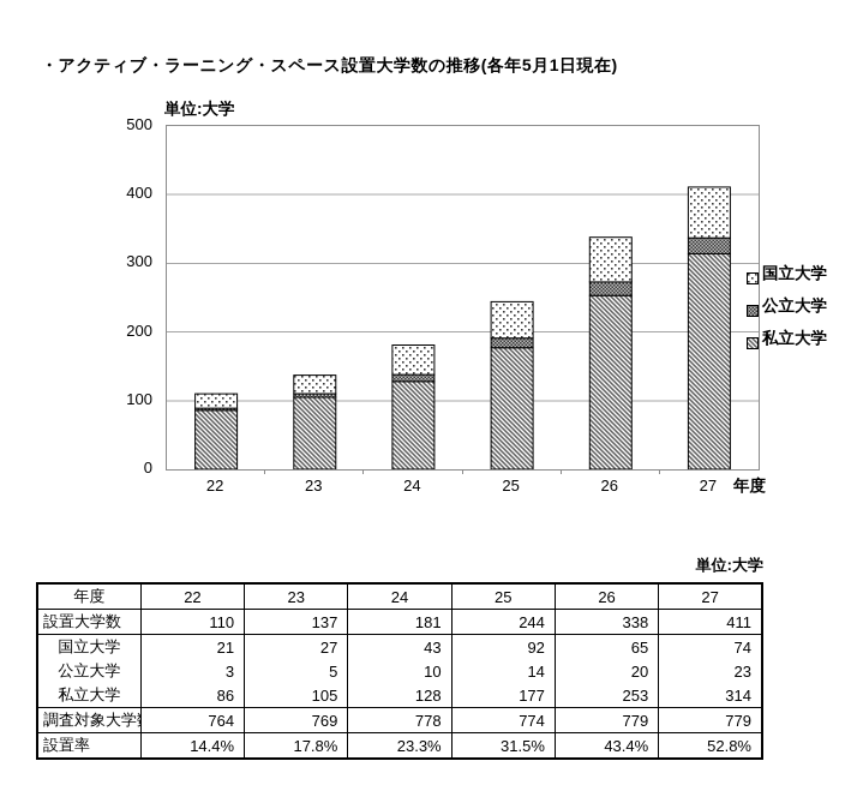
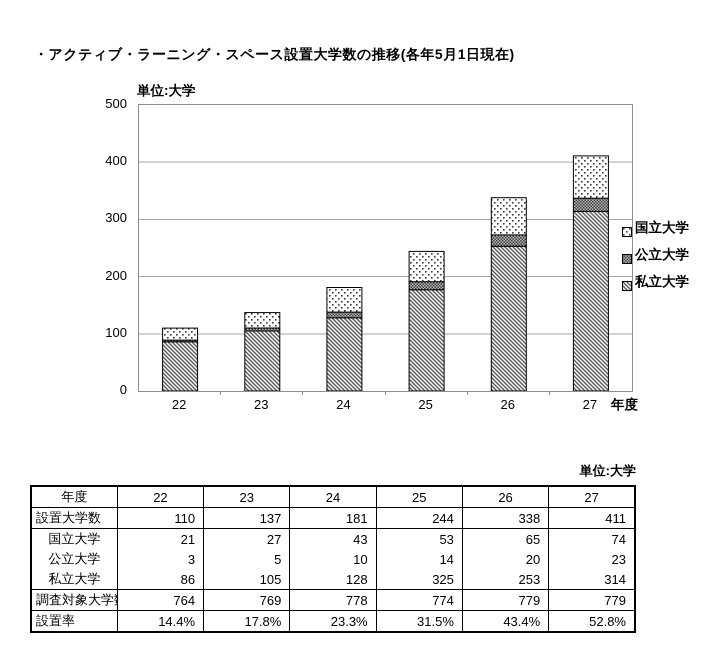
  ・アクティブ・ラーニング・スペース設置大学数の推移(各年5月1日現在)
  単位:大学
  500
  400
  300
  200
  100
  0
  22
  23
  24
  25
  26
  27
  年度
  国立大学
  公立大学
  私立大学
  単位:大学
  年度	22	23	24	25	26	27
  設置大学数	110	137	181	244	338	411
- 国立大学	21	27	43	92	65	74
+ 国立大学	21	27	43	53	65	74
  公立大学	3	5	10	14	20	23
- 私立大学	86	105	128	177	253	314
+ 私立大学	86	105	128	325	253	314
  調査対象大学	764	769	778	774	779	779
  設置率	14.4%	17.8%	23.3%	31.5%	43.4%	52.8%
